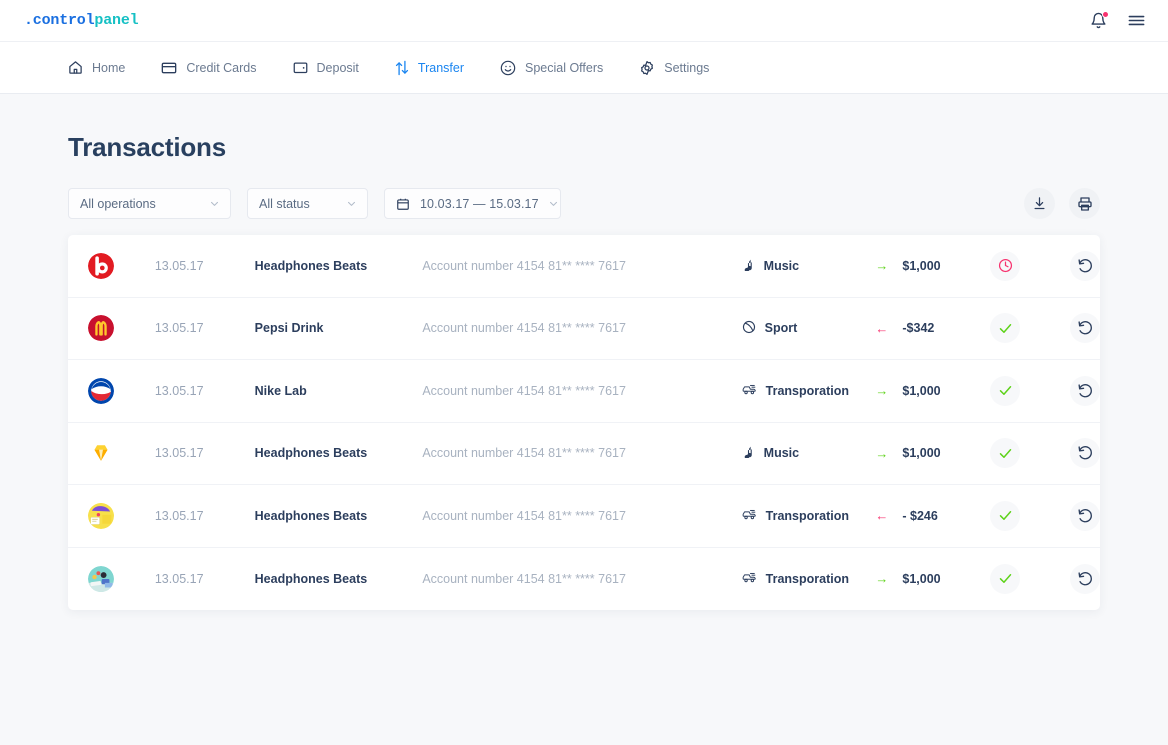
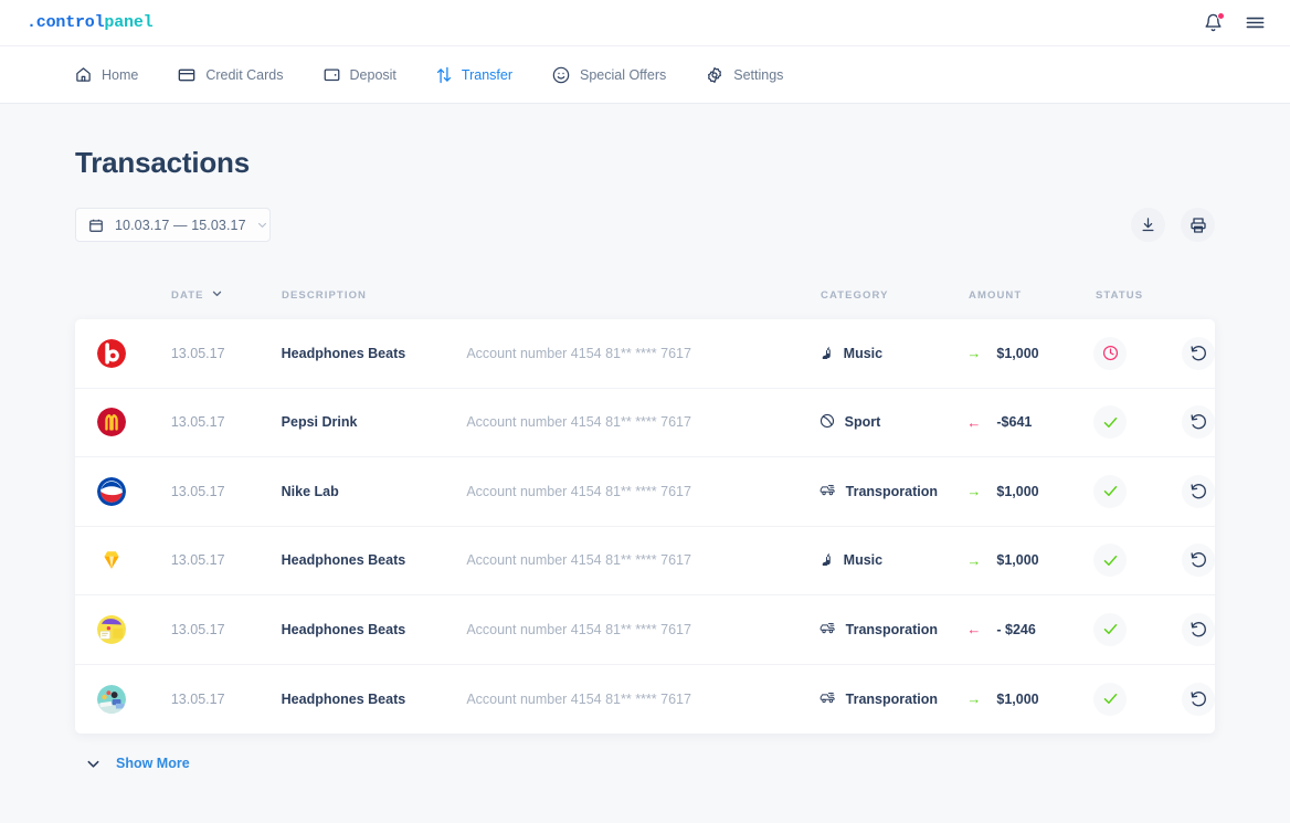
  .controlpanel
  Home
  Credit Cards
  Deposit
  Transfer
  Special Offers
  Settings
  Transactions
- All operations
- All status
  10.03.17 — 15.03.17
+ DATE
+ DESCRIPTION
+ CATEGORY
+ AMOUNT
+ STATUS
  13.05.17
  Headphones Beats
  Account number 4154 81** **** 7617
  Music
  →
  $1,000
  13.05.17
  Pepsi Drink
  Account number 4154 81** **** 7617
  Sport
  ←
- -$342
+ -$641
  13.05.17
  Nike Lab
  Account number 4154 81** **** 7617
  Transporation
  →
  $1,000
  13.05.17
  Headphones Beats
  Account number 4154 81** **** 7617
  Music
  →
  $1,000
  13.05.17
  Headphones Beats
  Account number 4154 81** **** 7617
  Transporation
  ←
  - $246
  13.05.17
  Headphones Beats
  Account number 4154 81** **** 7617
  Transporation
  →
  $1,000
+ Show More
